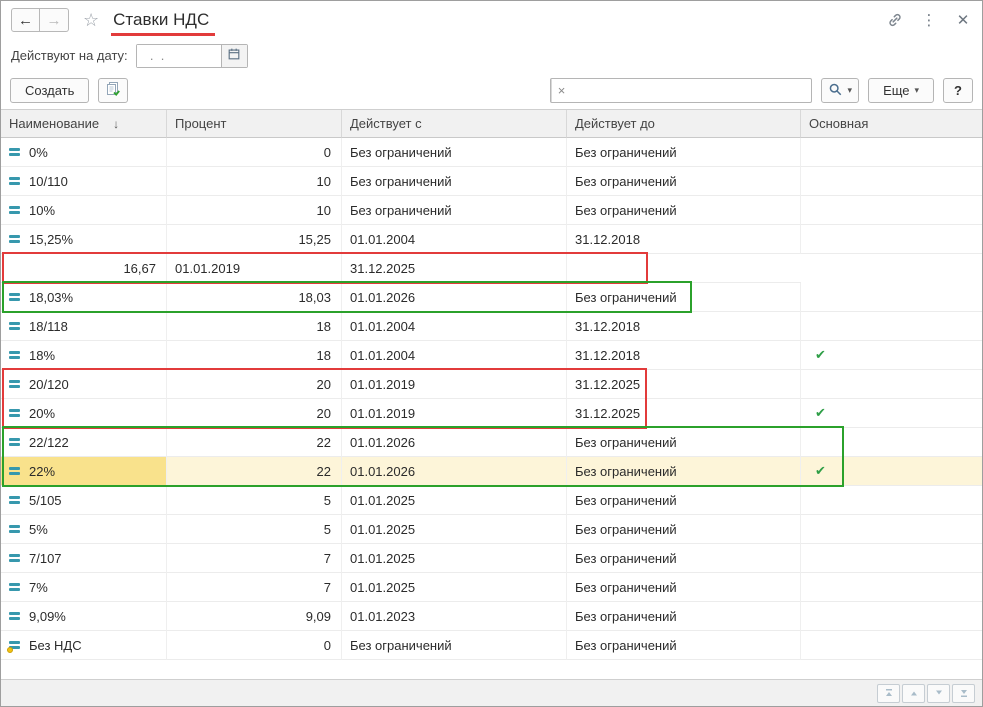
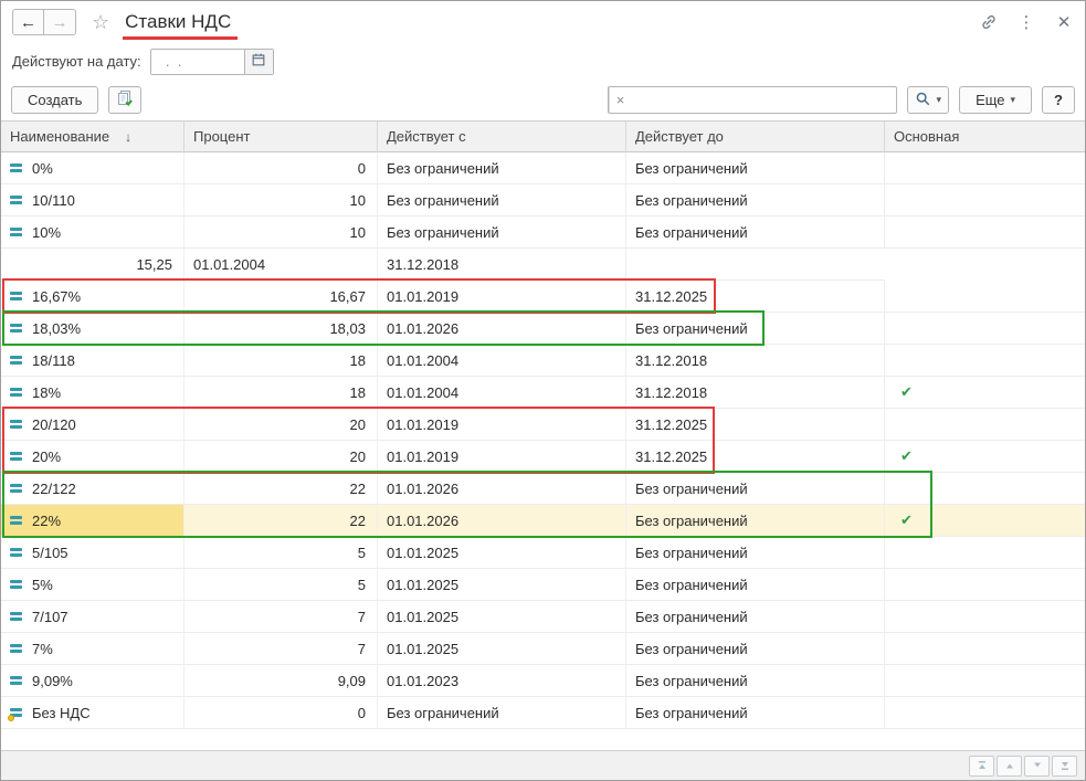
  ←
  →
  ☆
  Ставки НДС
  ⋮
  ✕
  Действуют на дату:
  . .
  Создать
  ×
  ▾
  Еще
  ▾
  ?
  Наименование
  ↓
  Процент
  Действует с
  Действует до
  Основная
  0%
  0
  Без ограничений
  Без ограничений
  10/110
  10
  Без ограничений
  Без ограничений
  10%
  10
  Без ограничений
  Без ограничений
- 15,25%
  15,25
  01.01.2004
  31.12.2018
+ 16,67%
  16,67
  01.01.2019
  31.12.2025
  18,03%
  18,03
  01.01.2026
  Без ограничений
  18/118
  18
  01.01.2004
  31.12.2018
  18%
  18
  01.01.2004
  31.12.2018
  ✔
  20/120
  20
  01.01.2019
  31.12.2025
  20%
  20
  01.01.2019
  31.12.2025
  ✔
  22/122
  22
  01.01.2026
  Без ограничений
  22%
  22
  01.01.2026
  Без ограничений
  ✔
  5/105
  5
  01.01.2025
  Без ограничений
  5%
  5
  01.01.2025
  Без ограничений
  7/107
  7
  01.01.2025
  Без ограничений
  7%
  7
  01.01.2025
  Без ограничений
  9,09%
  9,09
  01.01.2023
  Без ограничений
  Без НДС
  0
  Без ограничений
  Без ограничений
